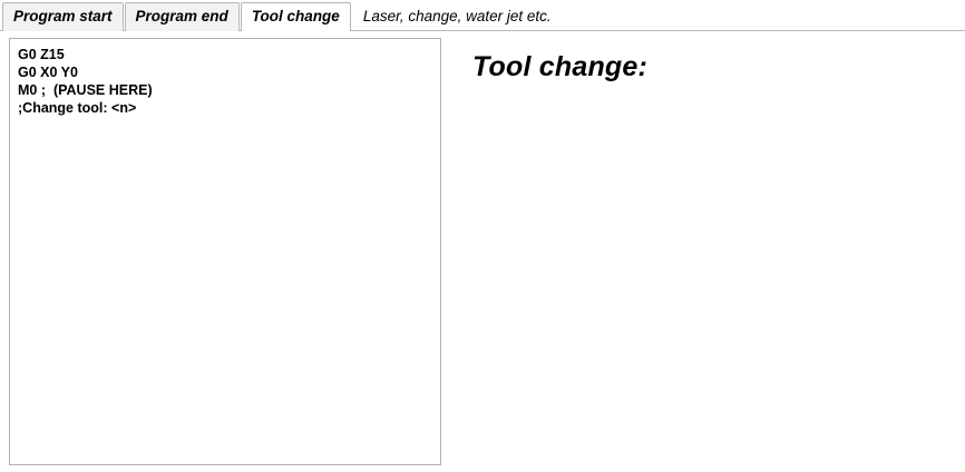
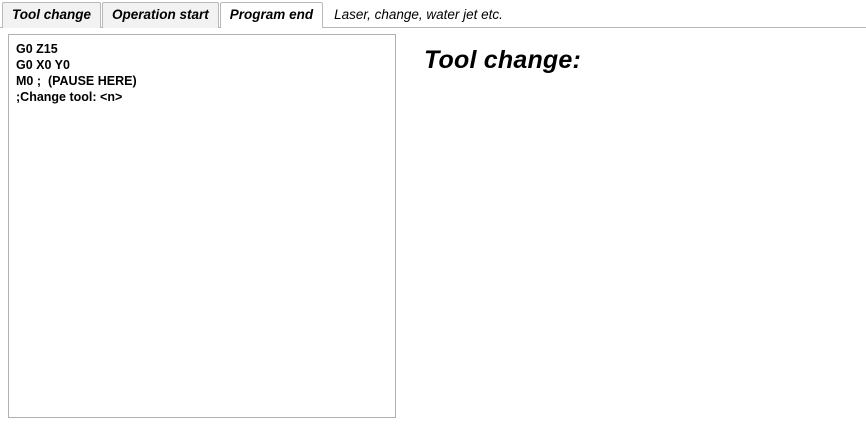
- Program start
- Program end
+ Tool change
+ Operation start
- Tool change
+ Program end
  Laser, change, water jet etc.
  G0 Z15
  G0 X0 Y0
  M0 ; (PAUSE HERE)
  ;Change tool: <n>
  Tool change:
